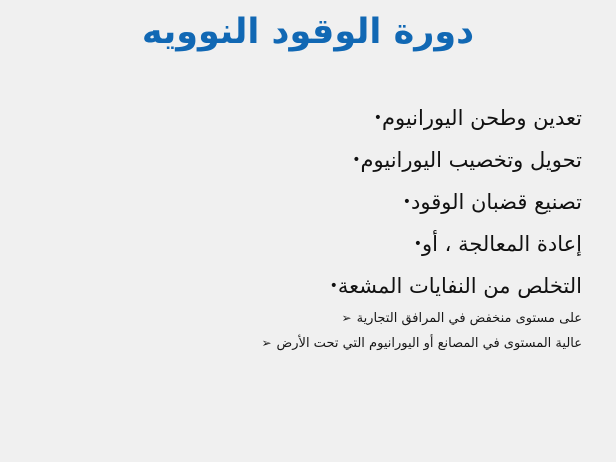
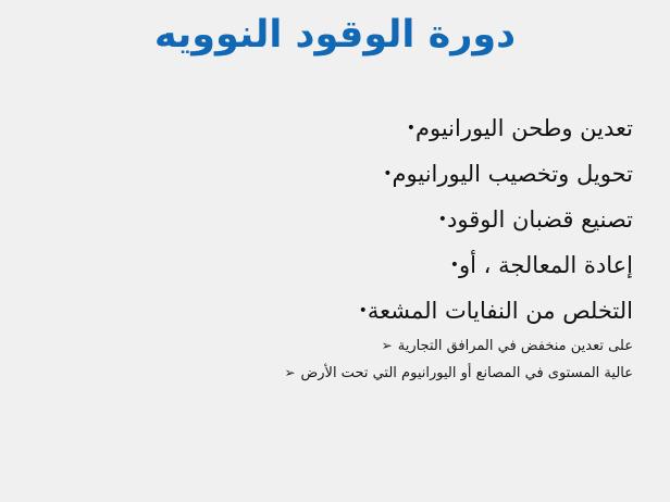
  دورة الوقود النوويه
  تعدين وطحن اليورانيوم•
  تحويل وتخصيب اليورانيوم•
  تصنيع قضبان الوقود•
  إعادة المعالجة ، أو•
  التخلص من النفايات المشعة•
- على مستوى منخفض في المرافق التجارية➢
+ على تعدين منخفض في المرافق التجارية➢
  عالية المستوى في المصانع أو اليورانيوم التي تحت الأرض➢
